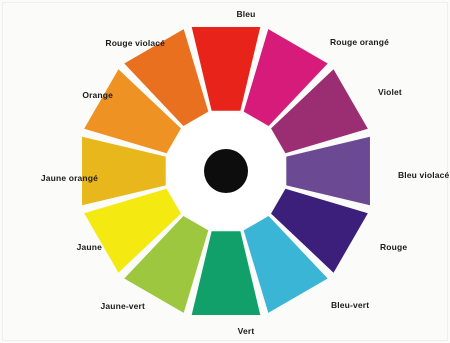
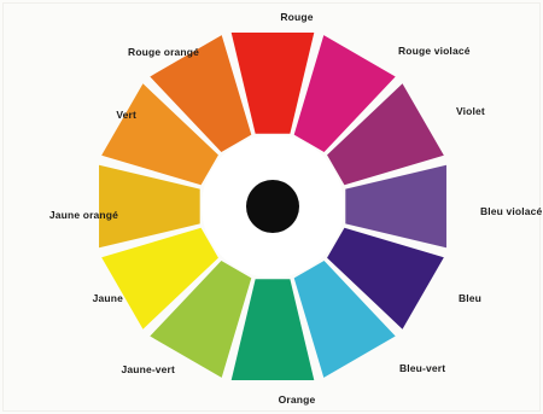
- Bleu
+ Rouge
- Rouge orangé
+ Rouge violacé
  Violet
  Bleu violacé
- Rouge
+ Bleu
  Bleu-vert
- Vert
+ Orange
  Jaune-vert
  Jaune
  Jaune orangé
- Orange
+ Vert
- Rouge violacé
+ Rouge orangé
